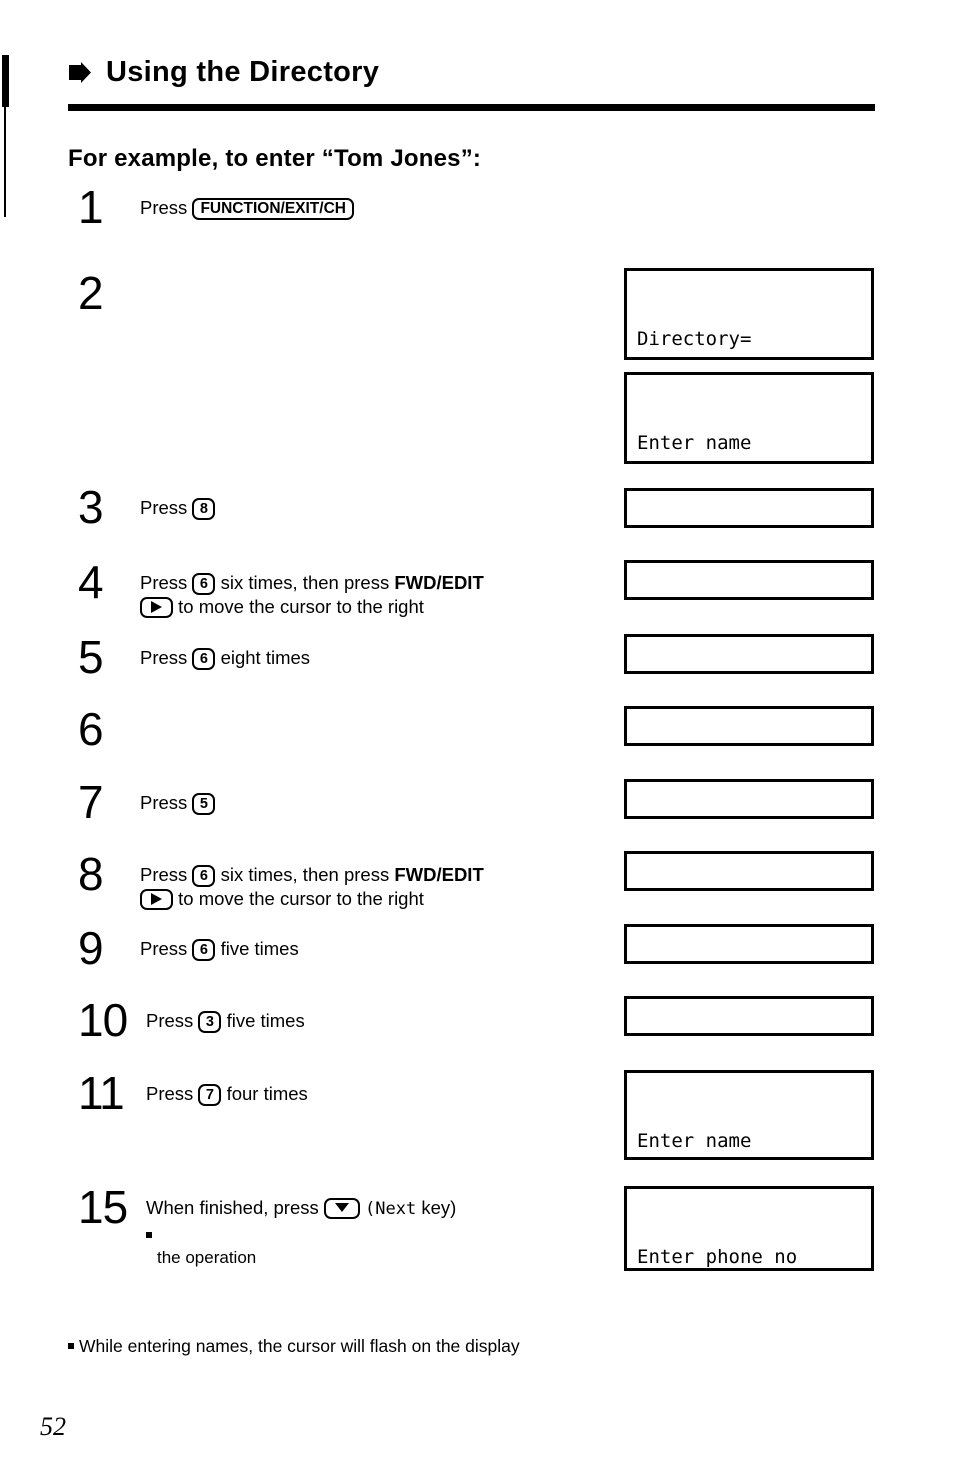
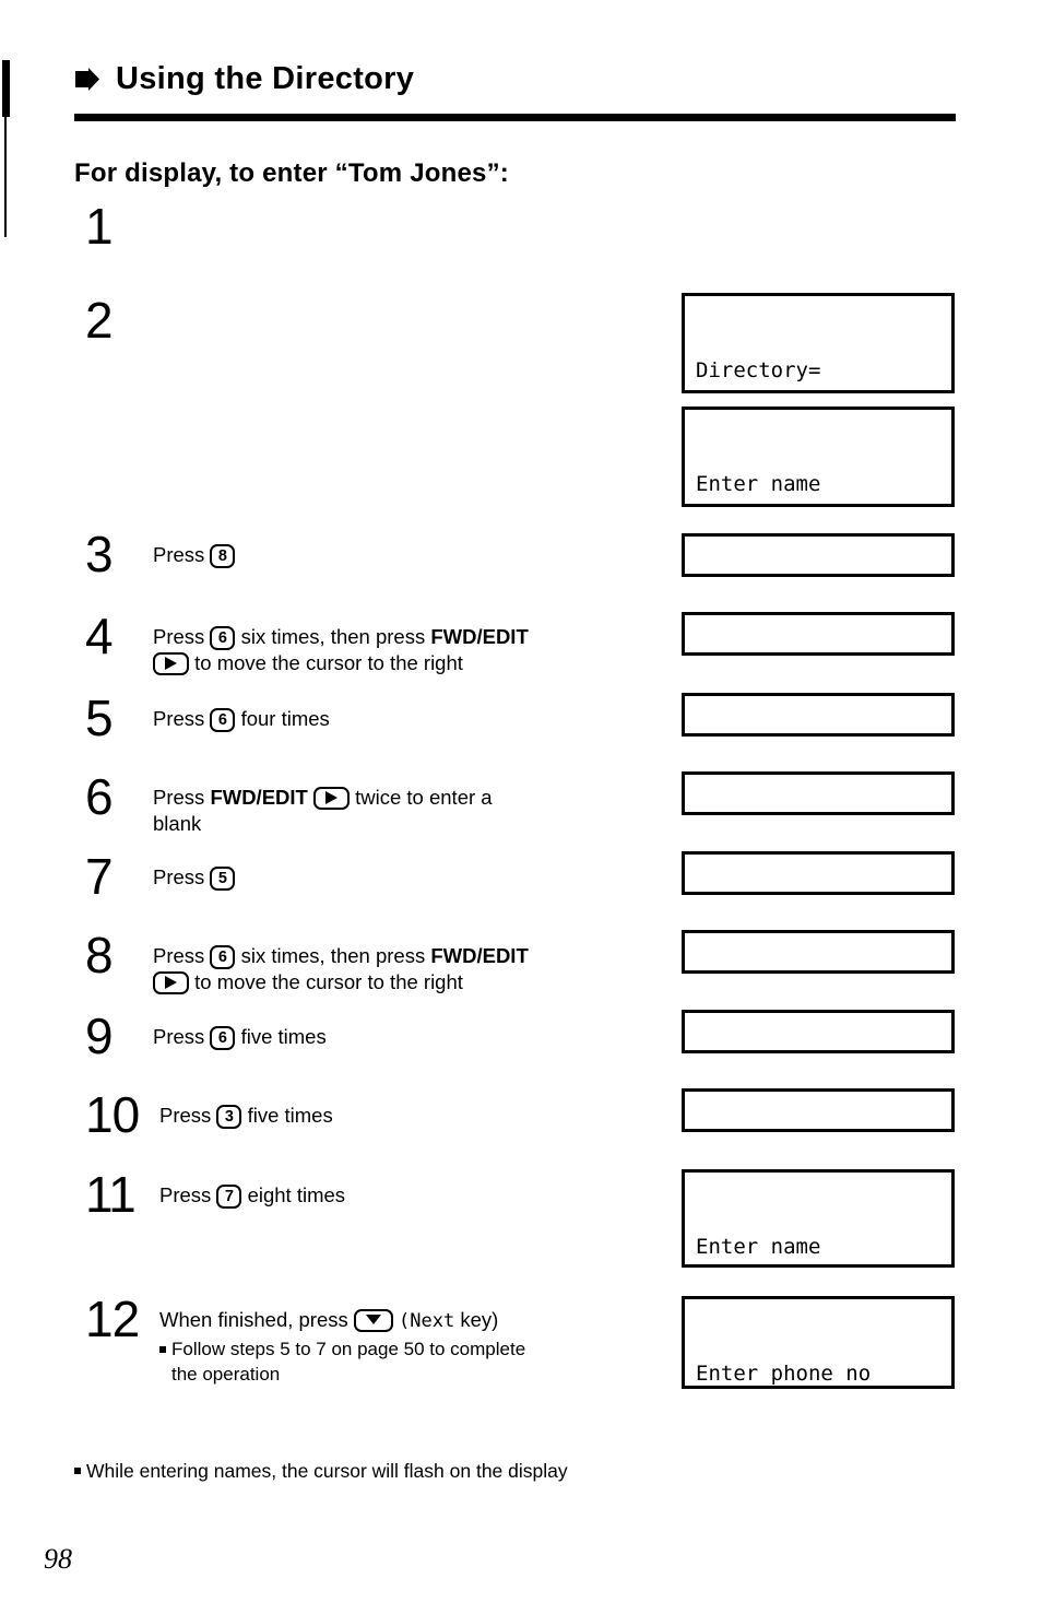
  Using the Directory
- For example, to enter “Tom Jones”:
+ For display, to enter “Tom Jones”:
  1
- Press FUNCTION/EXIT/CH
  2
  3
  Press 8
  4
  Press 6 six times, then press FWD/EDIT
  to move the cursor to the right
  5
- Press 6 eight times
+ Press 6 four times
  6
+ Press FWD/EDIT twice to enter a
+ blank
  7
  Press 5
  8
  Press 6 six times, then press FWD/EDIT
  to move the cursor to the right
  9
  Press 6 five times
  10
  Press 3 five times
  11
- Press 7 four times
+ Press 7 eight times
- 15
+ 12
  When finished, press (Next key)
+ Follow steps 5 to 7 on page 50 to complete
  the operation
  Directory=
  Enter name
  Enter name
  Enter phone no
  While entering names, the cursor will flash on the display
- 52
+ 98
